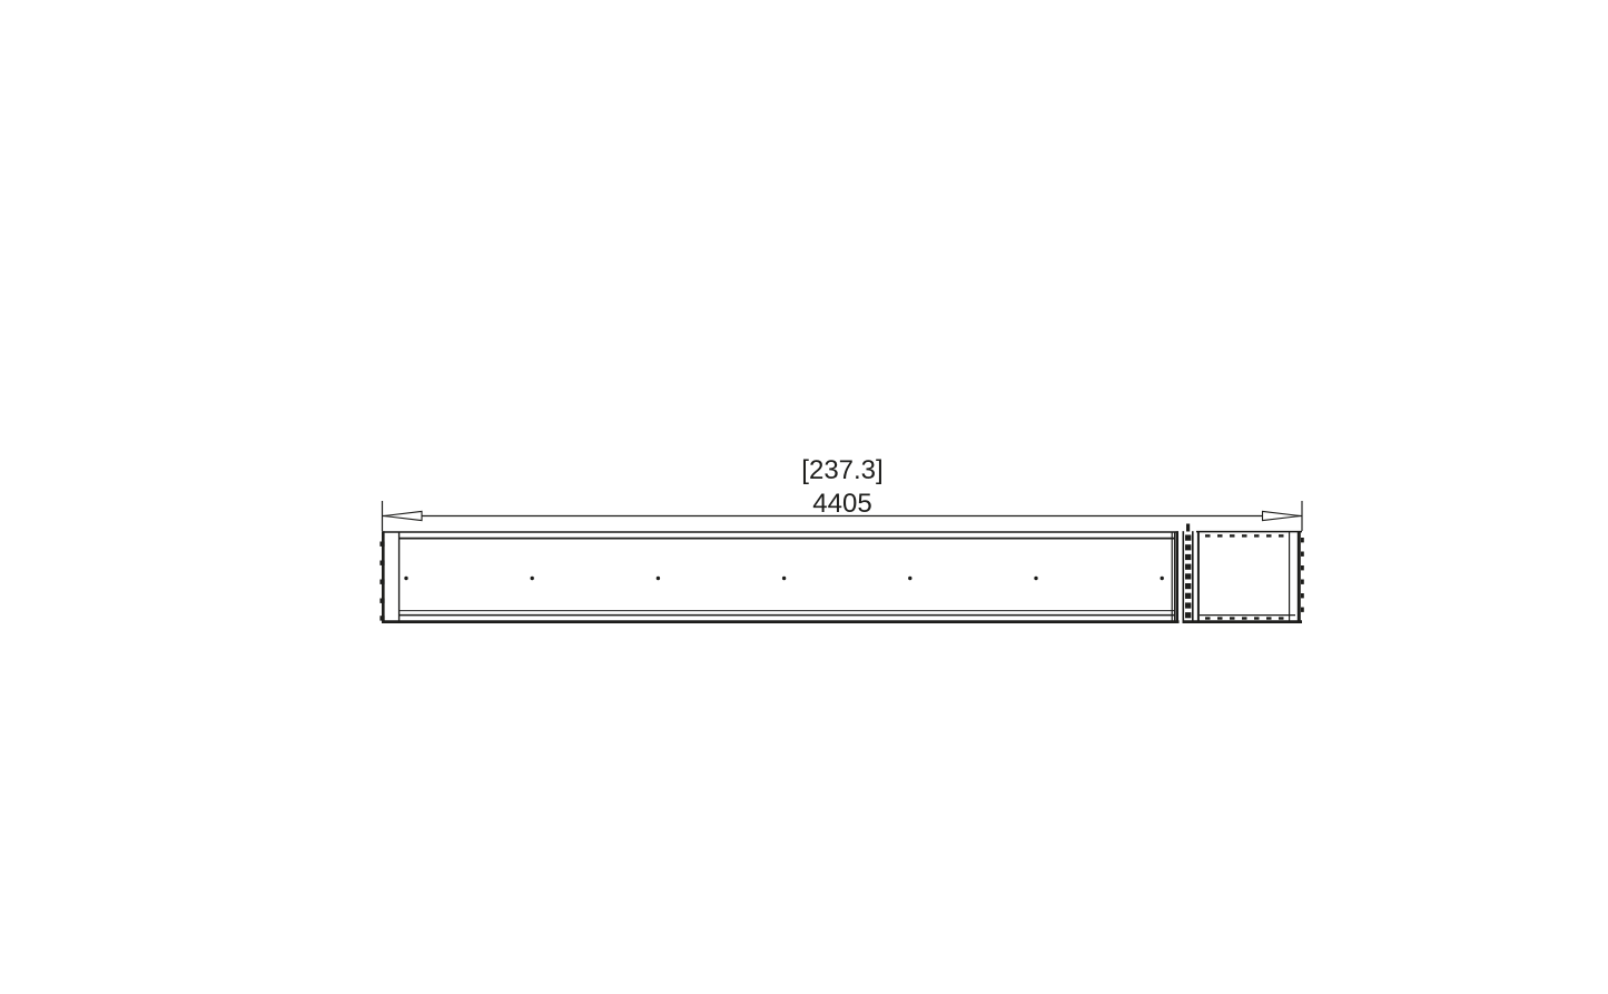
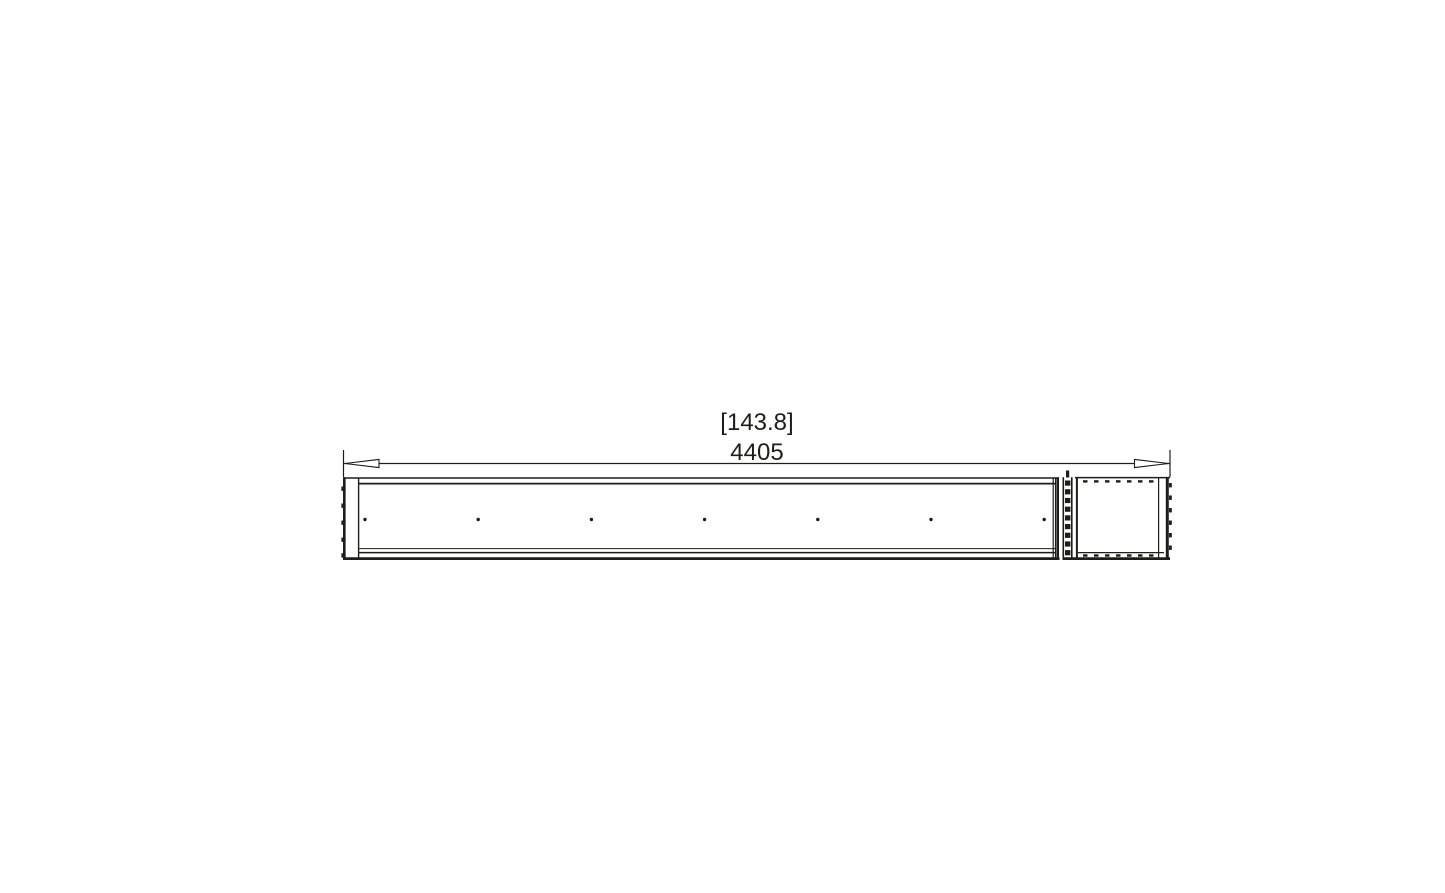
- [237.3]
+ [143.8]
  4405
